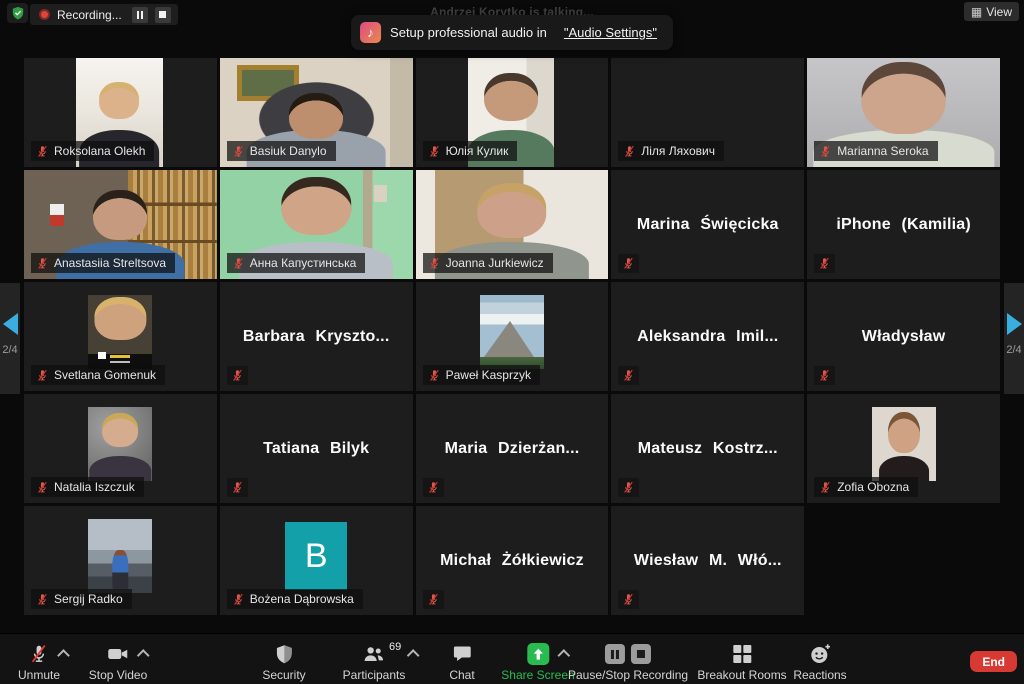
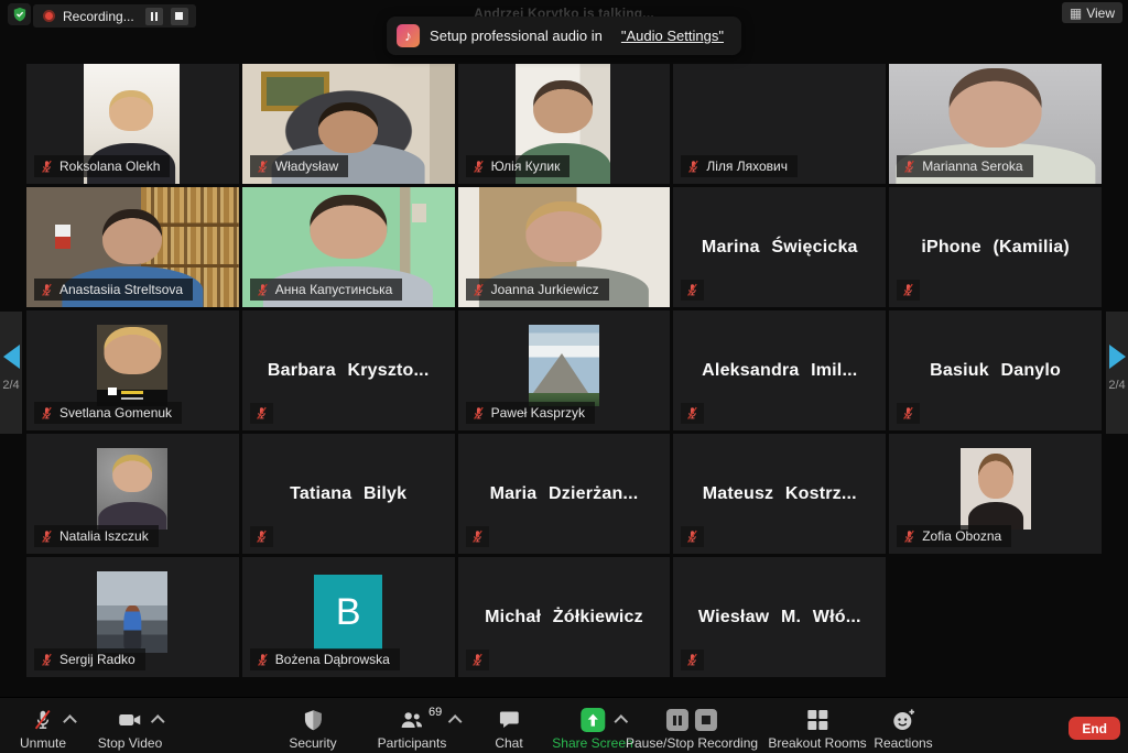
  Recording...
  Andrzej Korytko is talking...
  ♪
  Setup professional audio in
  "Audio Settings"
  ▦
  View
  Roksolana Olekh
- Basiuk Danylo
+ Władysław
  Юлія Кулик
  Ліля Ляхович
  Marianna Seroka
  Anastasiia Streltsova
  Анна Капустинська
  Joanna Jurkiewicz
  Marina Święcicka
  iPhone (Kamilia)
  Svetlana Gomenuk
  Barbara Kryszto...
  Paweł Kasprzyk
  Aleksandra Imil...
- Władysław
+ Basiuk Danylo
  Natalia Iszczuk
  Tatiana Bilyk
  Maria Dzierżan...
  Mateusz Kostrz...
  Zofia Obozna
  Sergij Radko
  B
  Bożena Dąbrowska
  Michał Żółkiewicz
  Wiesław M. Włó...
  2/4
  2/4
  Unmute
  Stop Video
  Security
  69
  Participants
  Chat
  Share Screen
  Pause/Stop Recording
  Breakout Rooms
  Reactions
  End
